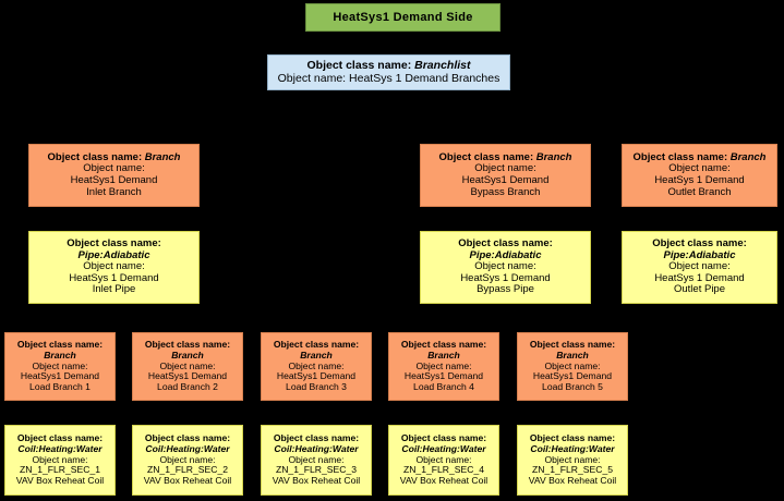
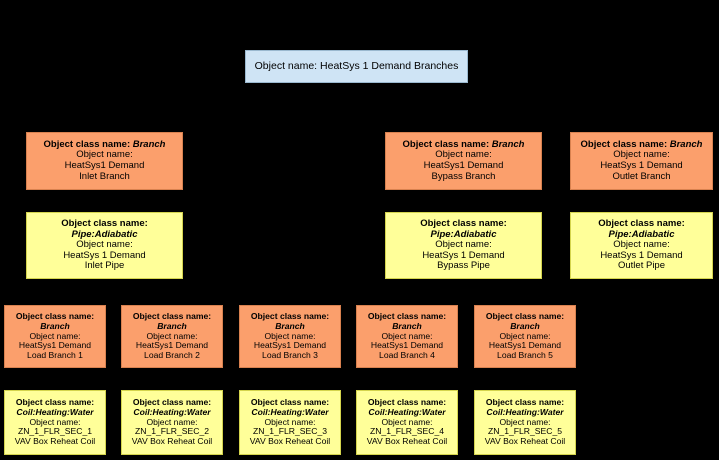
- HeatSys1 Demand Side
- Object class name: Branchlist
  Object name: HeatSys 1 Demand Branches
  Object class name: Branch
  Object name:
  HeatSys1 Demand
  Inlet Branch
  Object class name: Branch
  Object name:
  HeatSys1 Demand
  Bypass Branch
  Object class name: Branch
  Object name:
  HeatSys 1 Demand
  Outlet Branch
  Object class name:
  Pipe:Adiabatic
  Object name:
  HeatSys 1 Demand
  Inlet Pipe
  Object class name:
  Pipe:Adiabatic
  Object name:
  HeatSys 1 Demand
  Bypass Pipe
  Object class name:
  Pipe:Adiabatic
  Object name:
  HeatSys 1 Demand
  Outlet Pipe
  Object class name:
  Branch
  Object name:
  HeatSys1 Demand
  Load Branch 1
  Object class name:
  Branch
  Object name:
  HeatSys1 Demand
  Load Branch 2
  Object class name:
  Branch
  Object name:
  HeatSys1 Demand
  Load Branch 3
  Object class name:
  Branch
  Object name:
  HeatSys1 Demand
  Load Branch 4
  Object class name:
  Branch
  Object name:
  HeatSys1 Demand
  Load Branch 5
  Object class name:
  Coil:Heating:Water
  Object name:
  ZN_1_FLR_SEC_1
  VAV Box Reheat Coil
  Object class name:
  Coil:Heating:Water
  Object name:
  ZN_1_FLR_SEC_2
  VAV Box Reheat Coil
  Object class name:
  Coil:Heating:Water
  Object name:
  ZN_1_FLR_SEC_3
  VAV Box Reheat Coil
  Object class name:
  Coil:Heating:Water
  Object name:
  ZN_1_FLR_SEC_4
  VAV Box Reheat Coil
  Object class name:
  Coil:Heating:Water
  Object name:
  ZN_1_FLR_SEC_5
  VAV Box Reheat Coil
